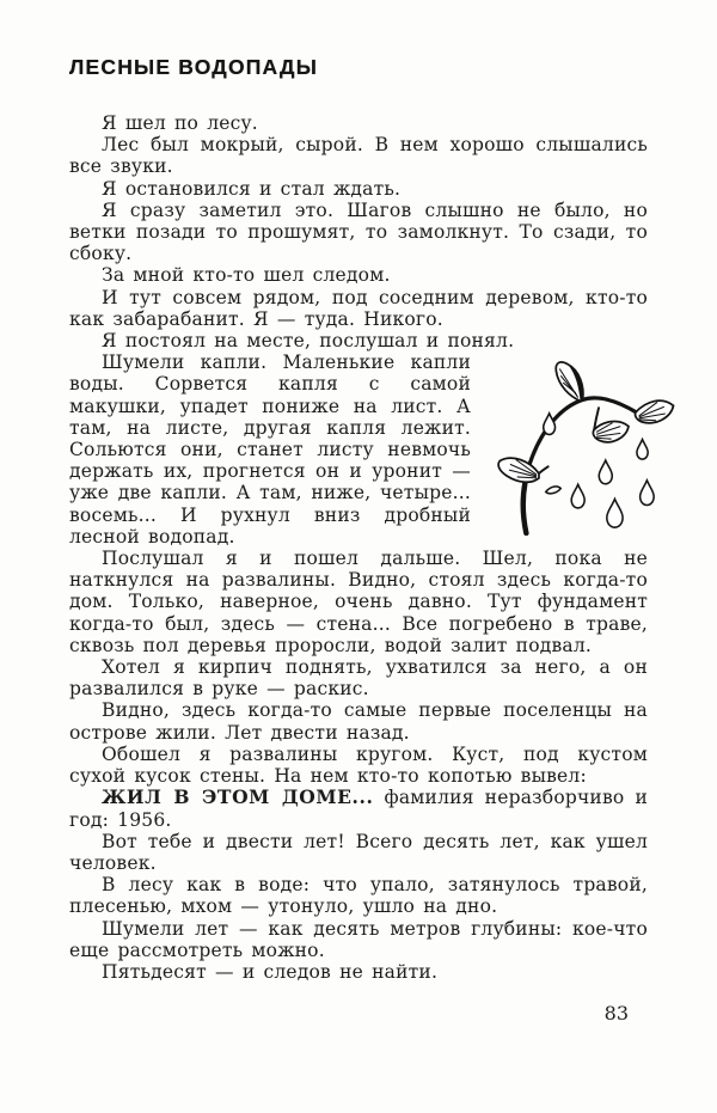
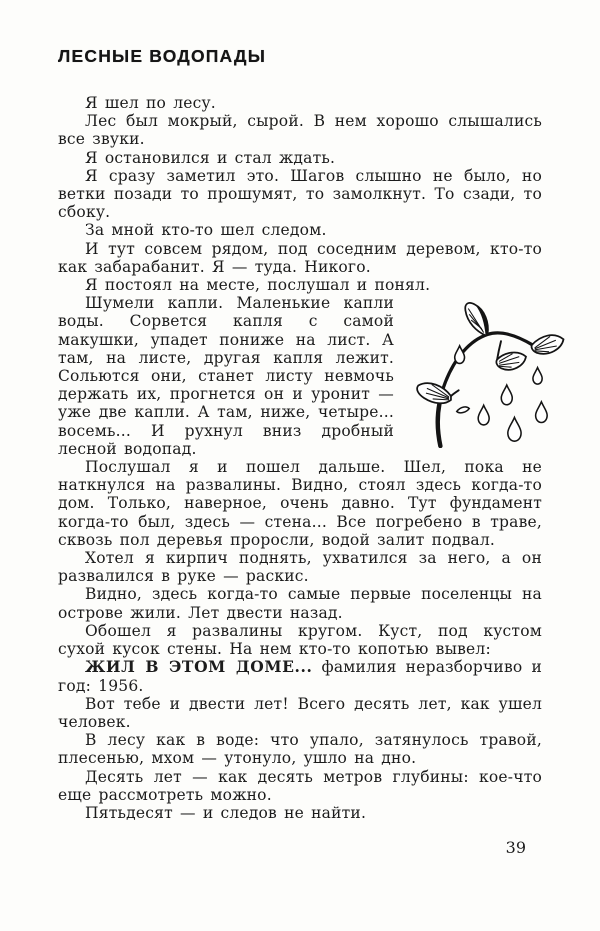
  ЛЕСНЫЕ ВОДОПАДЫ
  Я шел по лесу.
  Лес был мокрый, сырой. В нем хорошо слышались все звуки.
  Я остановился и стал ждать.
  Я сразу заметил это. Шагов слышно не было, но ветки позади то прошумят, то замолкнут. То сзади, то сбоку.
  За мной кто-то шел следом.
  И тут совсем рядом, под соседним деревом, кто-то как забарабанит. Я — туда. Никого.
  Я постоял на месте, послушал и понял.
  Шумели капли. Маленькие капли воды. Сорвется капля с самой макушки, упадет пониже на лист. А там, на листе, другая капля лежит. Сольются они, станет листу невмочь держать их, прогнется он и уронит — уже две капли. А там, ниже, четыре... восемь... И рухнул вниз дробный лесной водопад.
  Послушал я и пошел дальше. Шел, пока не наткнулся на развалины. Видно, стоял здесь когда-то дом. Только, наверное, очень давно. Тут фундамент когда-то был, здесь — стена... Все погребено в траве, сквозь пол деревья проросли, водой залит подвал.
  Хотел я кирпич поднять, ухватился за него, а он развалился в руке — раскис.
  Видно, здесь когда-то самые первые поселенцы на острове жили. Лет двести назад.
  Обошел я развалины кругом. Куст, под кустом сухой кусок стены. На нем кто-то копотью вывел:
  ЖИЛ В ЭТОМ ДОМЕ... фамилия неразборчиво и год: 1956.
  Вот тебе и двести лет! Всего десять лет, как ушел человек.
  В лесу как в воде: что упало, затянулось травой, плесенью, мхом — утонуло, ушло на дно.
- Шумели лет — как десять метров глубины: кое-что еще рассмотреть можно.
+ Десять лет — как десять метров глубины: кое-что еще рассмотреть можно.
  Пятьдесят — и следов не найти.
- 83
+ 39
